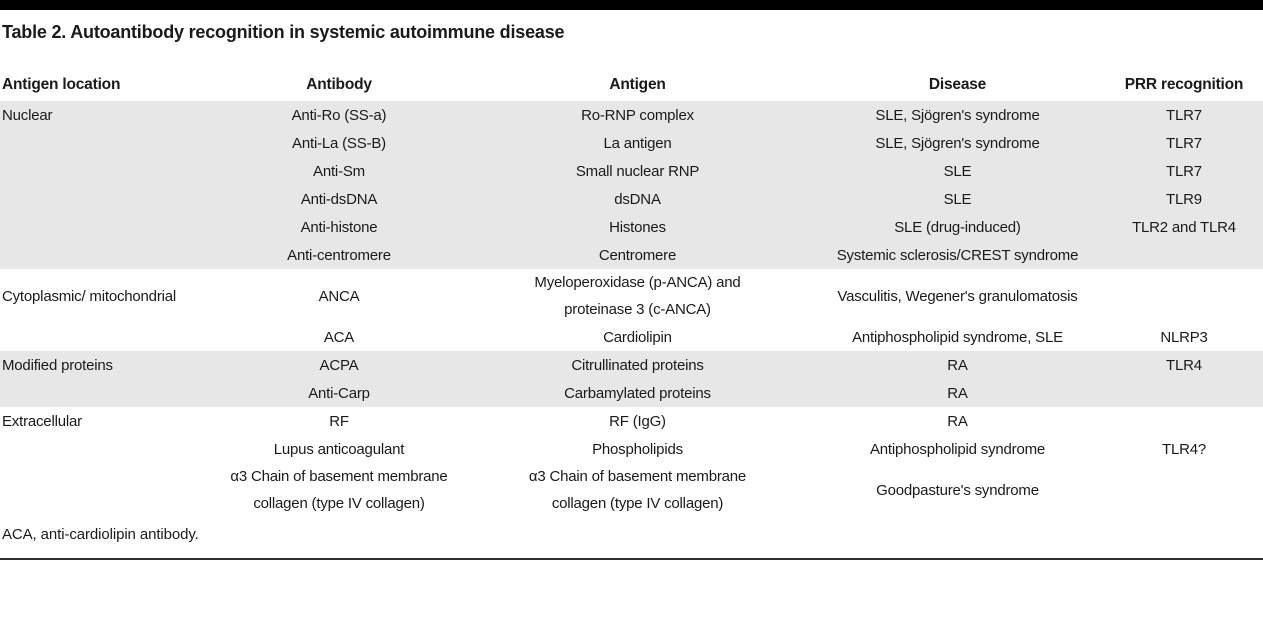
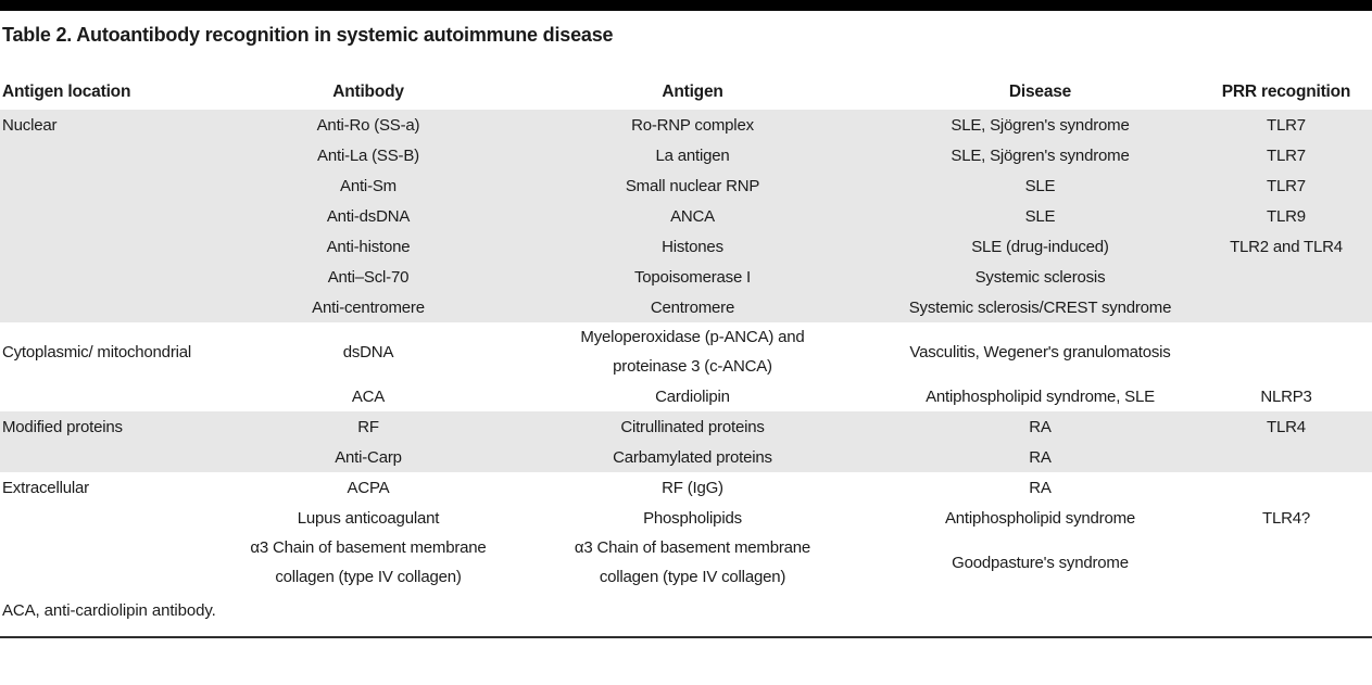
  Table 2. Autoantibody recognition in systemic autoimmune disease
  Antigen location	Antibody	Antigen	Disease	PRR recognition
  Nuclear	Anti-Ro (SS-a)	Ro-RNP complex	SLE, Sjögren's syndrome	TLR7
  	Anti-La (SS-B)	La antigen	SLE, Sjögren's syndrome	TLR7
  	Anti-Sm	Small nuclear RNP	SLE	TLR7
- 	Anti-dsDNA	dsDNA	SLE	TLR9
+ 	Anti-dsDNA	ANCA	SLE	TLR9
  	Anti-histone	Histones	SLE (drug-induced)	TLR2 and TLR4
+ 	Anti–Scl-70	Topoisomerase I	Systemic sclerosis
  	Anti-centromere	Centromere	Systemic sclerosis/CREST syndrome
- Cytoplasmic/ mitochondrial	ANCA	Myeloperoxidase (p-ANCA) and proteinase 3 (c-ANCA)	Vasculitis, Wegener's granulomatosis
+ Cytoplasmic/ mitochondrial	dsDNA	Myeloperoxidase (p-ANCA) and proteinase 3 (c-ANCA)	Vasculitis, Wegener's granulomatosis
  	ACA	Cardiolipin	Antiphospholipid syndrome, SLE	NLRP3
- Modified proteins	ACPA	Citrullinated proteins	RA	TLR4
+ Modified proteins	RF	Citrullinated proteins	RA	TLR4
  	Anti-Carp	Carbamylated proteins	RA
- Extracellular	RF	RF (IgG)	RA
+ Extracellular	ACPA	RF (IgG)	RA
  	Lupus anticoagulant	Phospholipids	Antiphospholipid syndrome	TLR4?
  	α3 Chain of basement membrane collagen (type IV collagen)	α3 Chain of basement membrane collagen (type IV collagen)	Goodpasture's syndrome
  ACA, anti-cardiolipin antibody.
